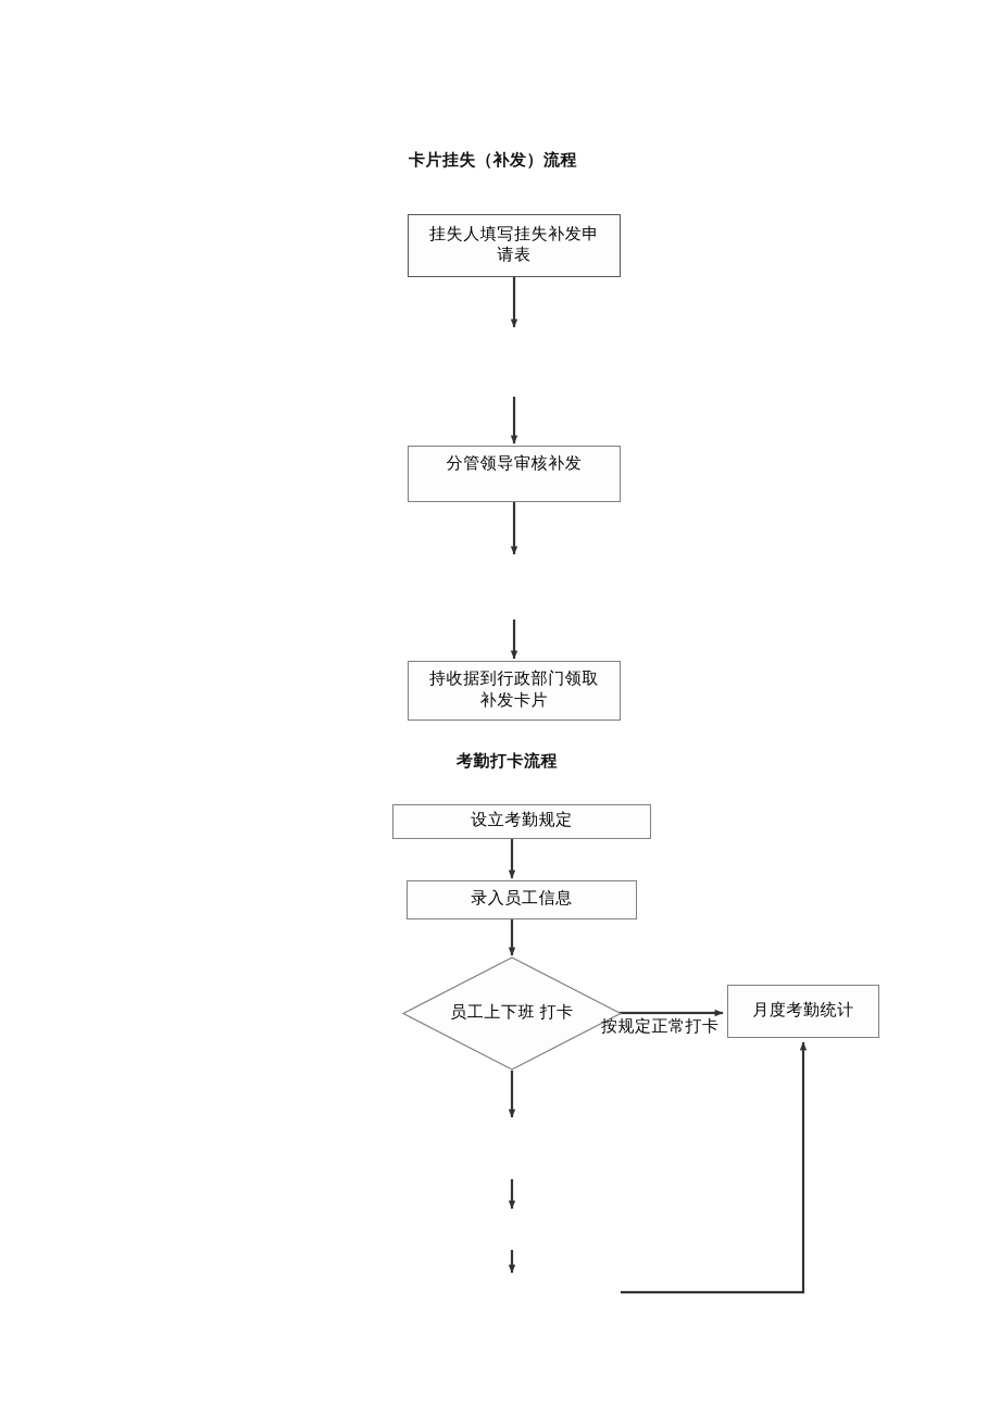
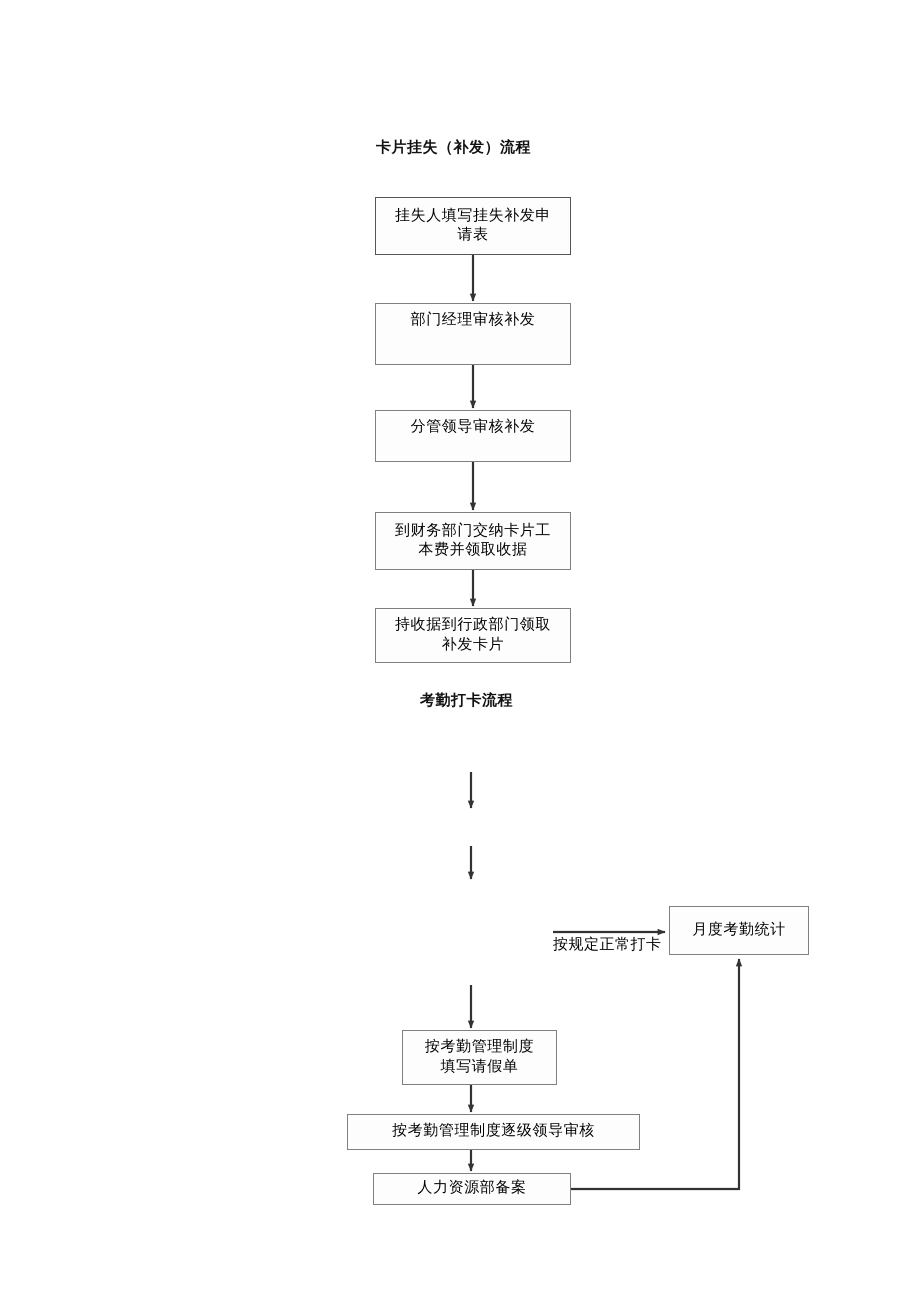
  卡片挂失（补发）流程
  挂失人填写挂失补发申
  请表
+ 部门经理审核补发
  分管领导审核补发
+ 到财务部门交纳卡片工
+ 本费并领取收据
  持收据到行政部门领取
  补发卡片
  考勤打卡流程
- 设立考勤规定
- 录入员工信息
- 员工上下班 打卡
  月度考勤统计
  按规定正常打卡
+ 按考勤管理制度
+ 填写请假单
+ 按考勤管理制度逐级领导审核
+ 人力资源部备案
